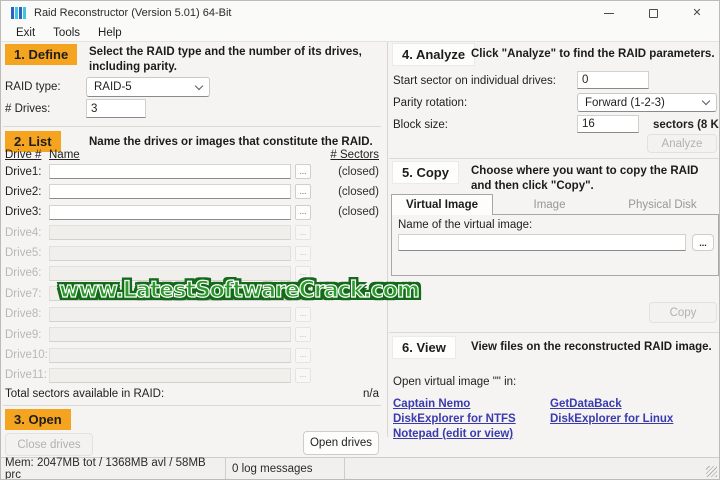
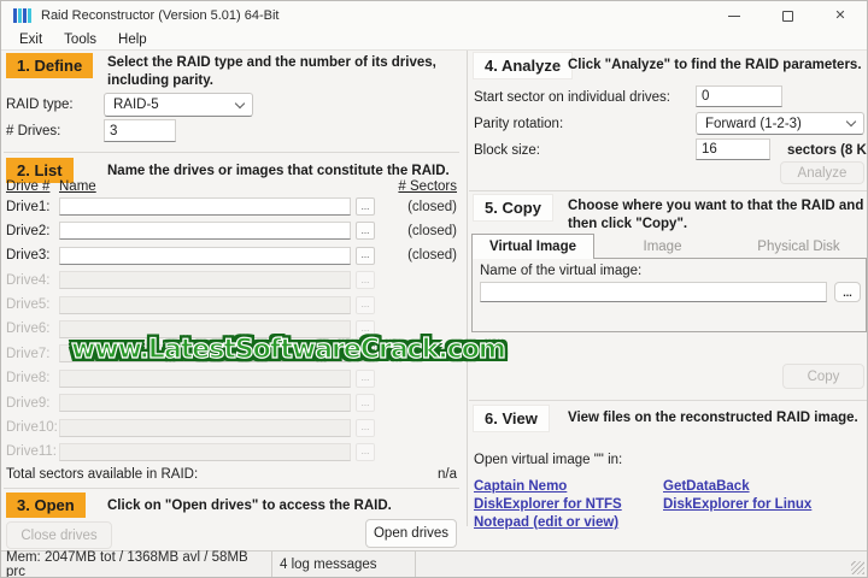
  Raid Reconstructor (Version 5.01) 64-Bit
  ✕
  Exit
  Tools
  Help
  1. Define
  Select the RAID type and the number of its drives, including parity.
  RAID type:
  RAID-5
  # Drives:
  3
  2. List
  Name the drives or images that constitute the RAID.
  Drive #
  Name
  # Sectors
  Drive1:
  ...
  (closed)
  Drive2:
  ...
  (closed)
  Drive3:
  ...
  (closed)
  Drive4:
  ...
  Drive5:
  ...
  Drive6:
  ...
  Drive7:
  ...
  Drive8:
  ...
  Drive9:
  ...
  Drive10:
  ...
  Drive11:
  ...
  www.LatestSoftwareCrack.com
  Total sectors available in RAID:
  n/a
  3. Open
+ Click on "Open drives" to access the RAID.
  Close drives
  Open drives
  4. Analyze
  Click "Analyze" to find the RAID parameters.
  Start sector on individual drives:
  0
  Parity rotation:
  Forward (1-2-3)
  Block size:
  16
  sectors (8 K
  Analyze
  5. Copy
- Choose where you want to copy the RAID and then click "Copy".
+ Choose where you want to that the RAID and then click "Copy".
  Virtual Image
  Image
  Physical Disk
  Name of the virtual image:
  ...
  Copy
  6. View
  View files on the reconstructed RAID image.
  Open virtual image "" in:
  Captain Nemo
  DiskExplorer for NTFS
  Notepad (edit or view)
  GetDataBack
  DiskExplorer for Linux
  Mem: 2047MB tot / 1368MB avl / 58MB prc
- 0 log messages
+ 4 log messages
